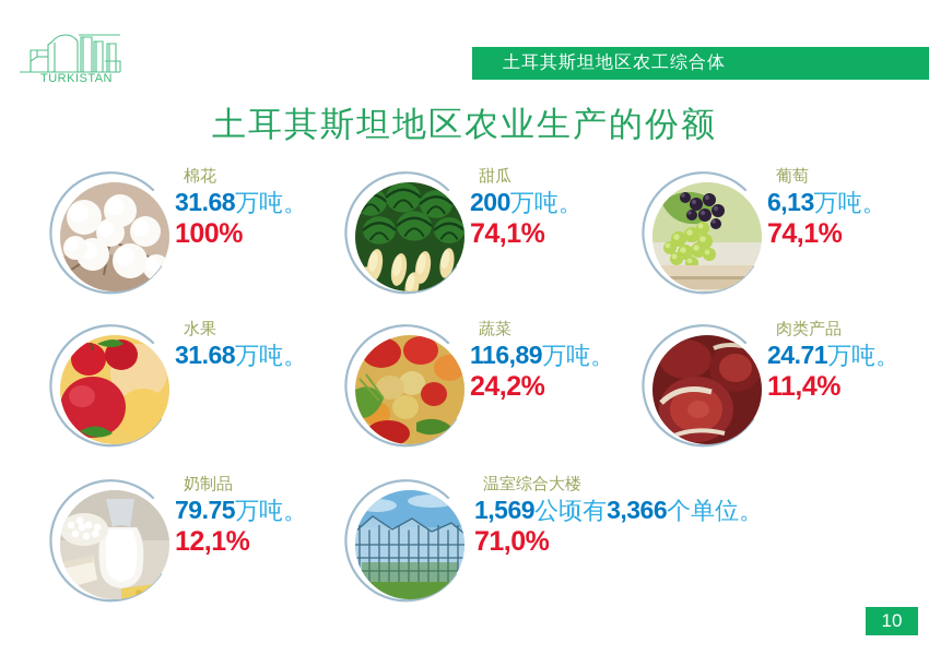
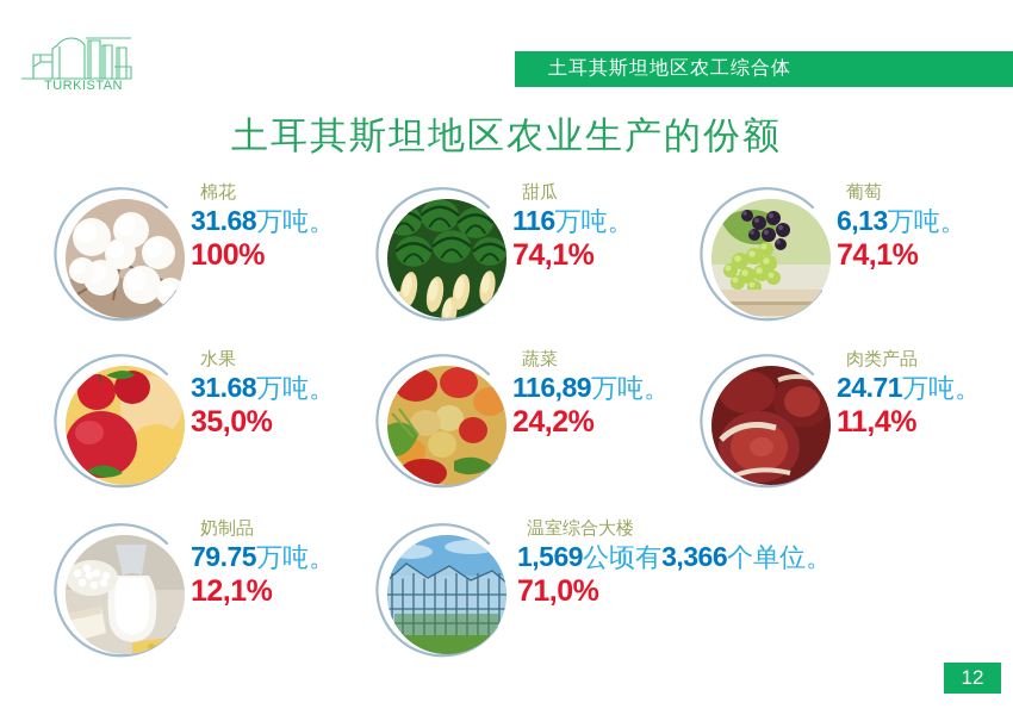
  TÚRKISTAN
  土耳其斯坦地区农工综合体
  土耳其斯坦地区农业生产的份额
  棉花
  31.68万吨。
  100%
  甜瓜
- 200万吨。
+ 116万吨。
  74,1%
  葡萄
  6,13万吨。
  74,1%
  水果
  31.68万吨。
+ 35,0%
  蔬菜
  116,89万吨。
  24,2%
  肉类产品
  24.71万吨。
  11,4%
  奶制品
  79.75万吨。
  12,1%
  温室综合大楼
  1,569公顷有3,366个单位。
  71,0%
- 10
+ 12
